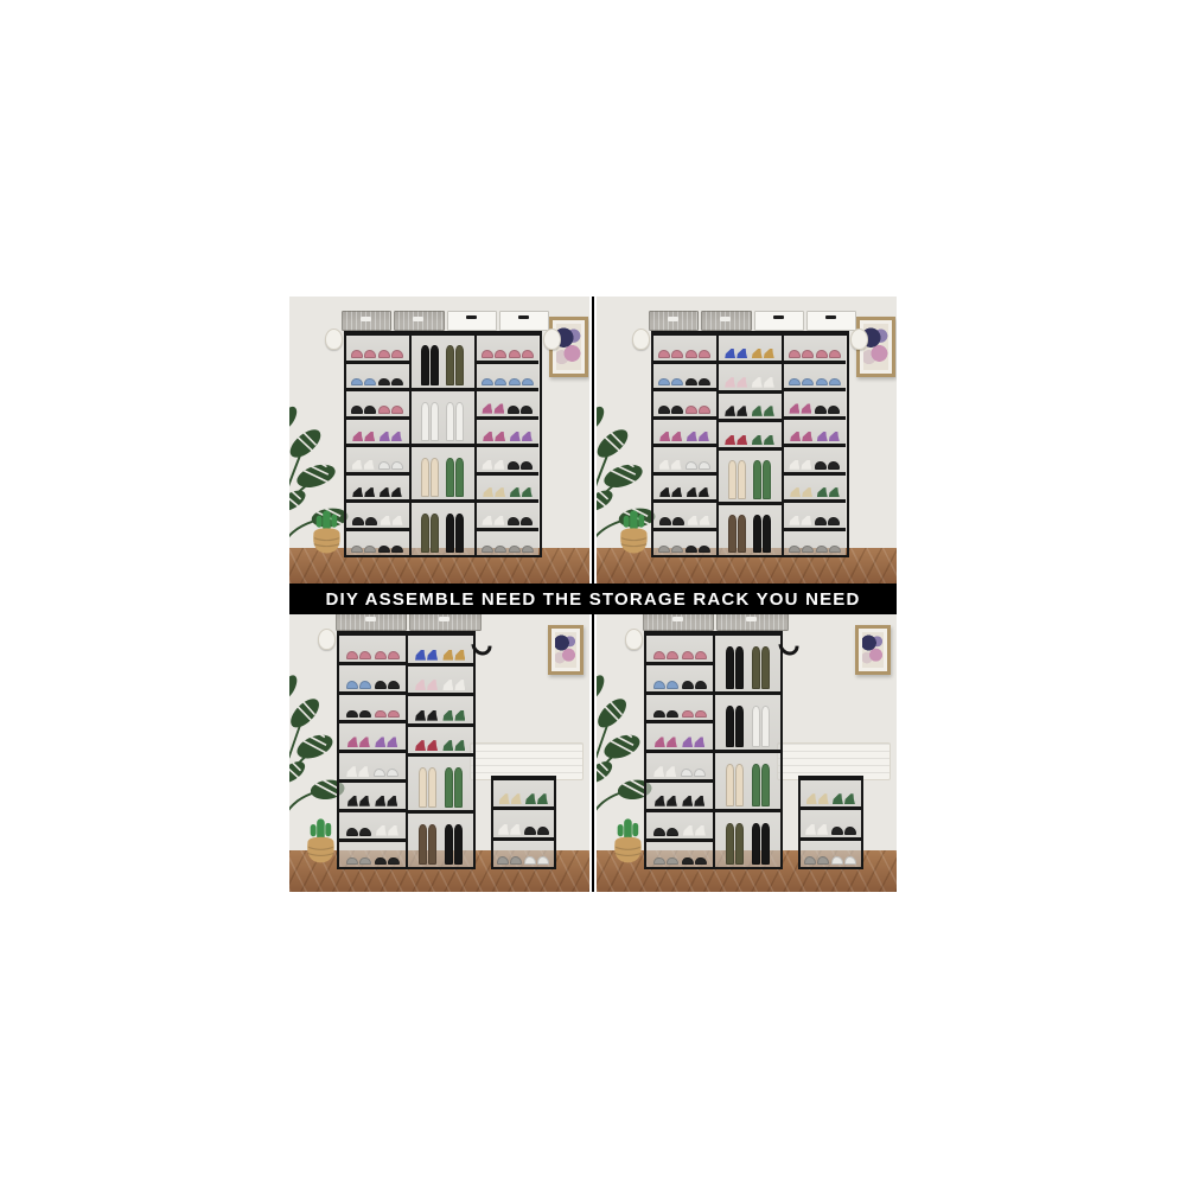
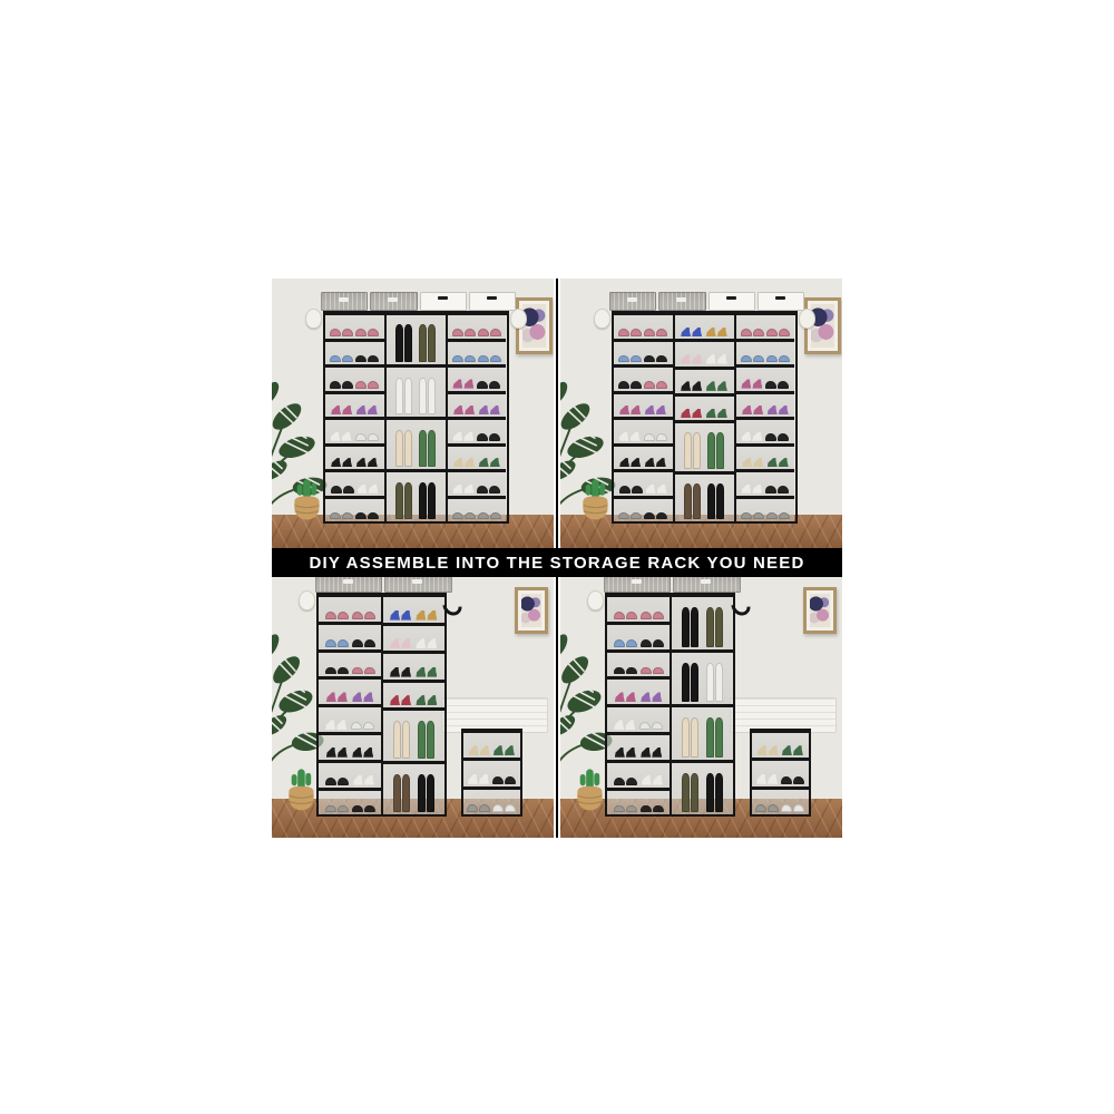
- DIY ASSEMBLE NEED THE STORAGE RACK YOU NEED
+ DIY ASSEMBLE INTO THE STORAGE RACK YOU NEED
